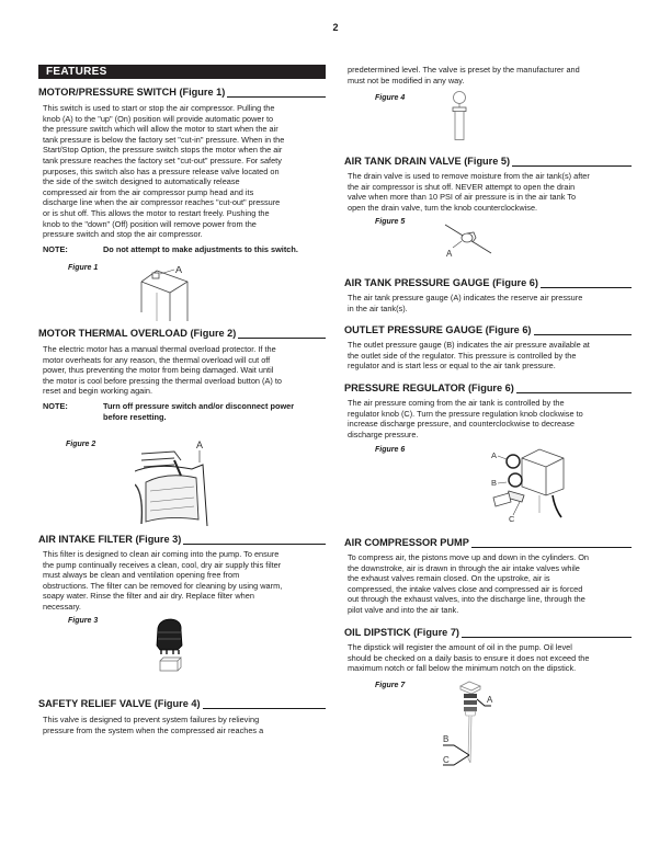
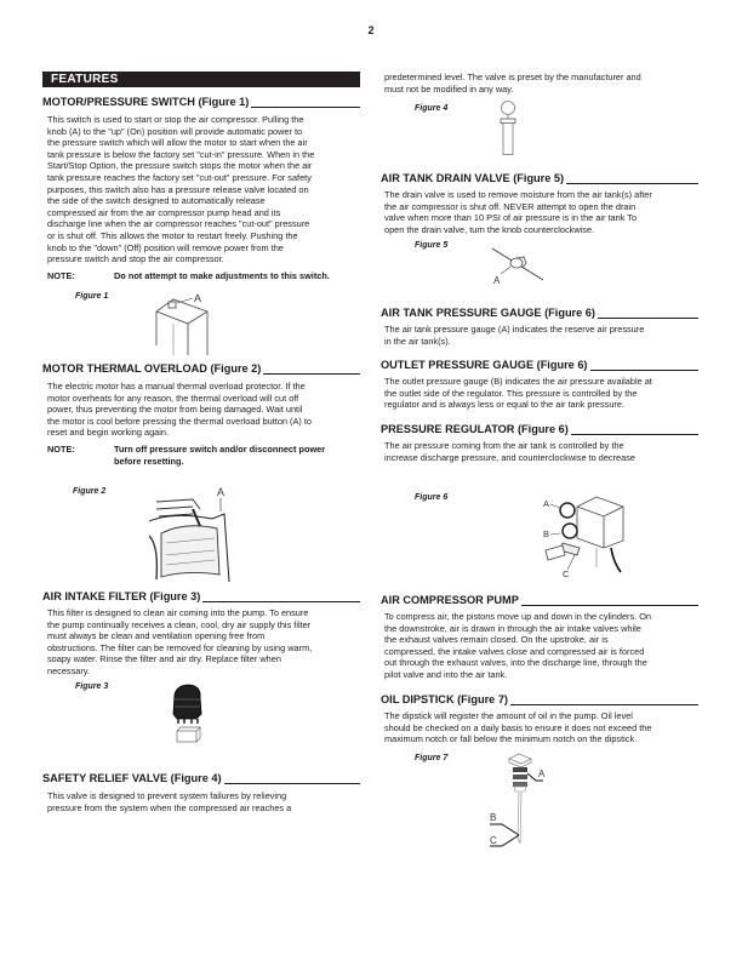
  2
  FEATURES
  MOTOR/PRESSURE SWITCH (Figure 1)
  This switch is used to start or stop the air compressor. Pulling the
  knob (A) to the "up" (On) position will provide automatic power to
  the pressure switch which will allow the motor to start when the air
  tank pressure is below the factory set "cut-in" pressure. When in the
  Start/Stop Option, the pressure switch stops the motor when the air
  tank pressure reaches the factory set "cut-out" pressure. For safety
  purposes, this switch also has a pressure release valve located on
  the side of the switch designed to automatically release
  compressed air from the air compressor pump head and its
  discharge line when the air compressor reaches "cut-out" pressure
  or is shut off. This allows the motor to restart freely. Pushing the
  knob to the "down" (Off) position will remove power from the
  pressure switch and stop the air compressor.
  NOTE:
  Do not attempt to make adjustments to this switch.
  A
  MOTOR THERMAL OVERLOAD (Figure 2)
  The electric motor has a manual thermal overload protector. If the
  motor overheats for any reason, the thermal overload will cut off
  power, thus preventing the motor from being damaged. Wait until
  the motor is cool before pressing the thermal overload button (A) to
  reset and begin working again.
  NOTE:
  Turn off pressure switch and/or disconnect power
  before resetting.
  A
  AIR INTAKE FILTER (Figure 3)
  This filter is designed to clean air coming into the pump. To ensure
  the pump continually receives a clean, cool, dry air supply this filter
  must always be clean and ventilation opening free from
  obstructions. The filter can be removed for cleaning by using warm,
  soapy water. Rinse the filter and air dry. Replace filter when
  necessary.
  SAFETY RELIEF VALVE (Figure 4)
  This valve is designed to prevent system failures by relieving
  pressure from the system when the compressed air reaches a
  predetermined level. The valve is preset by the manufacturer and
  must not be modified in any way.
  AIR TANK DRAIN VALVE (Figure 5)
  The drain valve is used to remove moisture from the air tank(s) after
  the air compressor is shut off. NEVER attempt to open the drain
  valve when more than 10 PSI of air pressure is in the air tank To
  open the drain valve, turn the knob counterclockwise.
  A
  AIR TANK PRESSURE GAUGE (Figure 6)
  The air tank pressure gauge (A) indicates the reserve air pressure
  in the air tank(s).
  OUTLET PRESSURE GAUGE (Figure 6)
  The outlet pressure gauge (B) indicates the air pressure available at
  the outlet side of the regulator. This pressure is controlled by the
- regulator and is start less or equal to the air tank pressure.
+ regulator and is always less or equal to the air tank pressure.
  PRESSURE REGULATOR (Figure 6)
  The air pressure coming from the air tank is controlled by the
- regulator knob (C). Turn the pressure regulation knob clockwise to
  increase discharge pressure, and counterclockwise to decrease
- discharge pressure.
  A
  B
  C
  AIR COMPRESSOR PUMP
  To compress air, the pistons move up and down in the cylinders. On
  the downstroke, air is drawn in through the air intake valves while
  the exhaust valves remain closed. On the upstroke, air is
  compressed, the intake valves close and compressed air is forced
  out through the exhaust valves, into the discharge line, through the
  pilot valve and into the air tank.
  OIL DIPSTICK (Figure 7)
  The dipstick will register the amount of oil in the pump. Oil level
  should be checked on a daily basis to ensure it does not exceed the
  maximum notch or fall below the minimum notch on the dipstick.
  A
  B
  C
